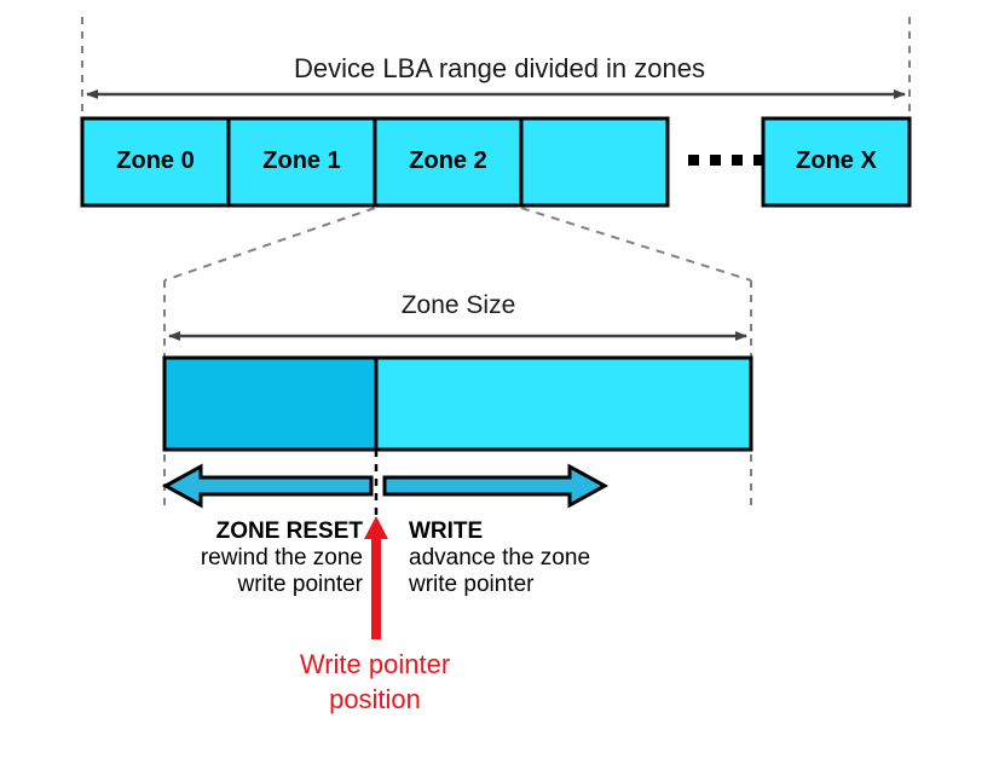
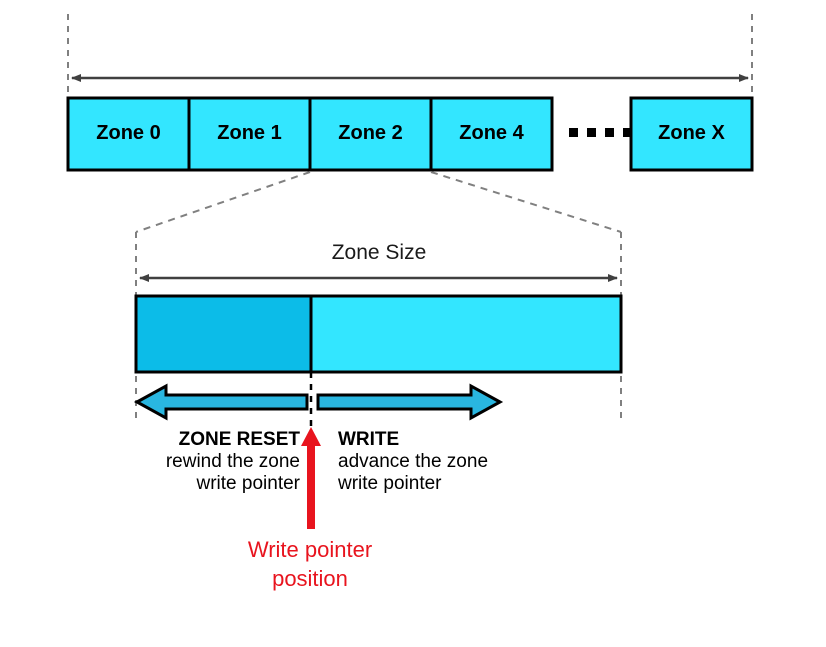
- Device LBA range divided in zones
  Zone 0
  Zone 1
  Zone 2
+ Zone 4
  Zone X
  Zone Size
  ZONE RESET
  rewind the zone
  write pointer
  WRITE
  advance the zone
  write pointer
  Write pointer
  position
